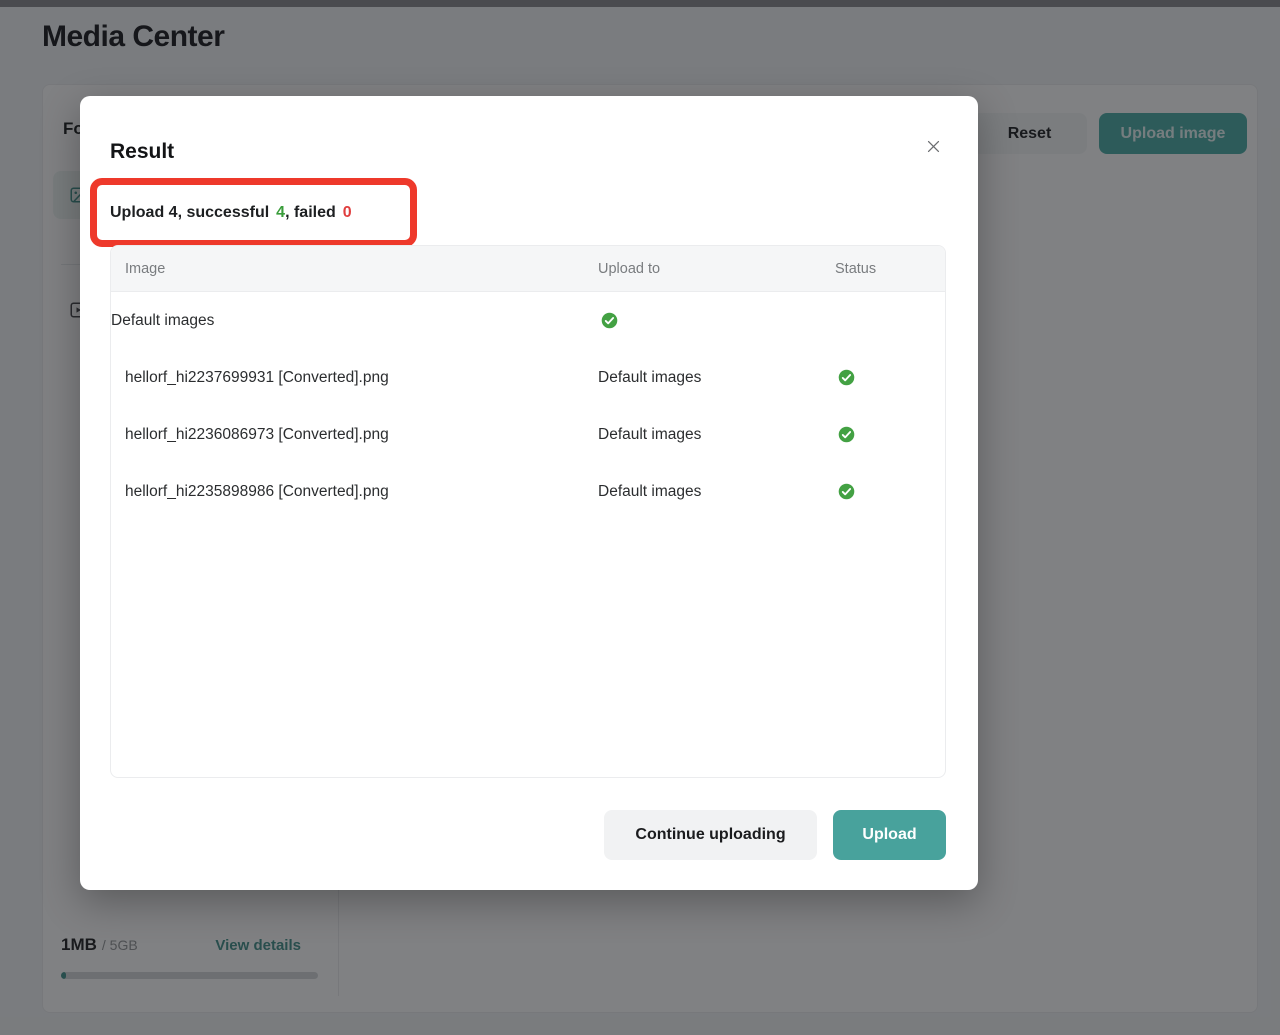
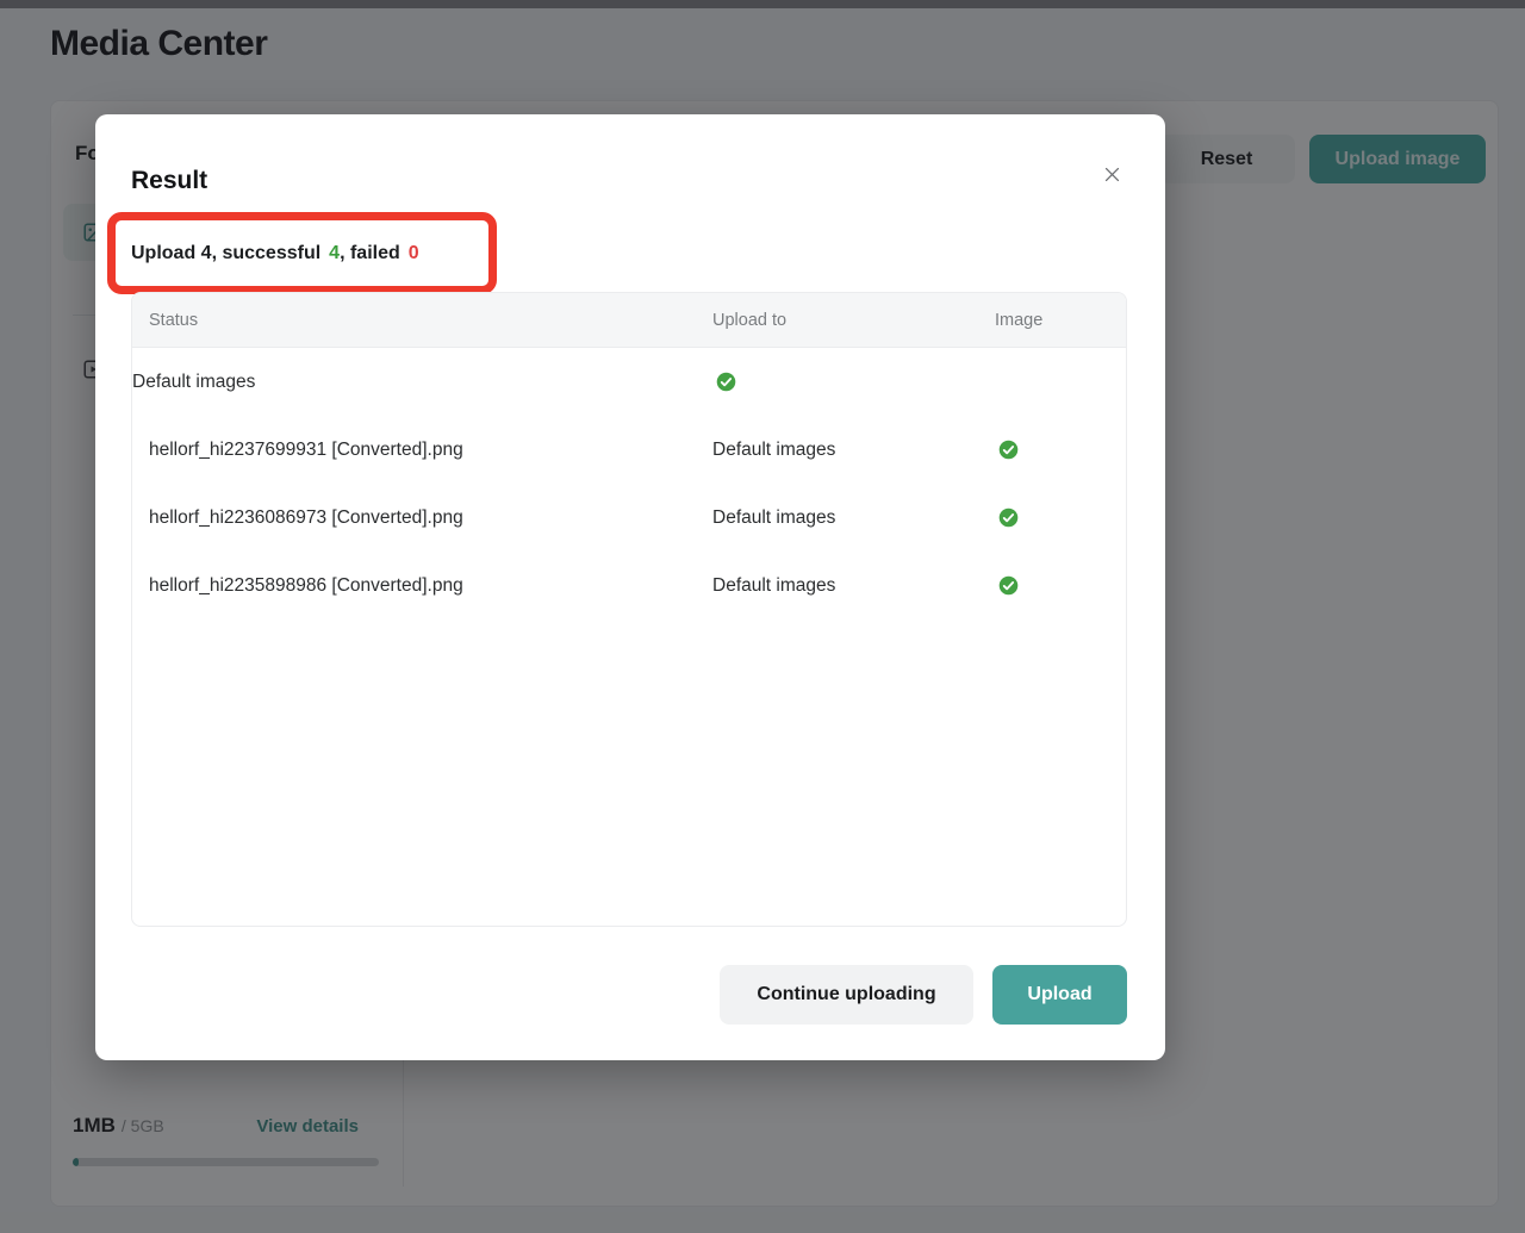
  Media Center
  1MB
  / 5GB
  View details
  Reset
  Upload image
  Result
  Upload 4, successful 4, failed 0
- Image
+ Status
  Upload to
- Status
+ Image
  Default images
  hellorf_hi2237699931 [Converted].png
  Default images
  hellorf_hi2236086973 [Converted].png
  Default images
  hellorf_hi2235898986 [Converted].png
  Default images
  Continue uploading
  Upload
